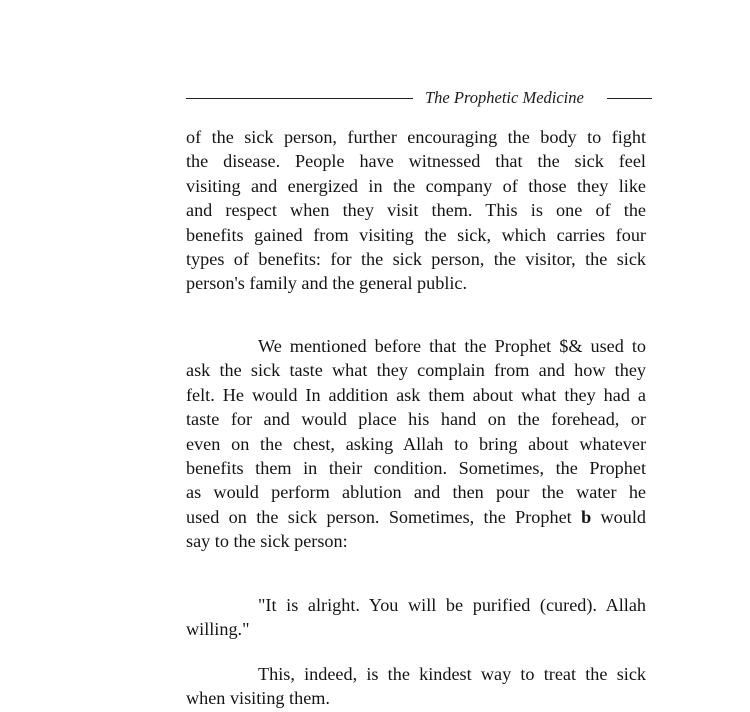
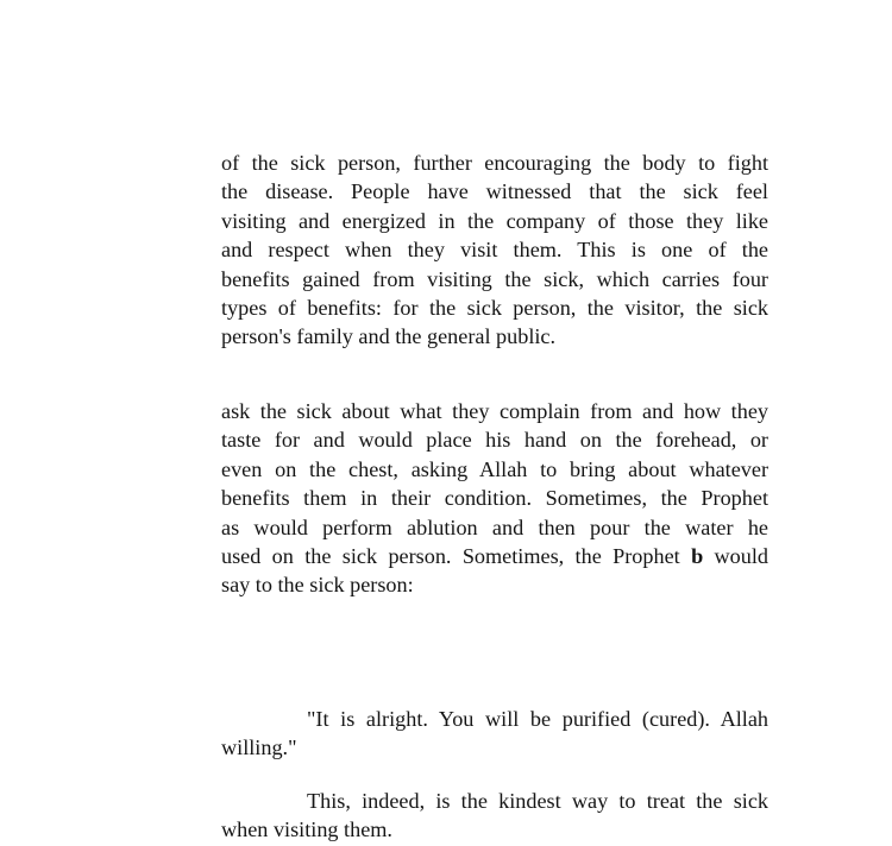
- The Prophetic Medicine
  of the sick person, further encouraging the body to fight
  the disease. People have witnessed that the sick feel
  visiting and energized in the company of those they like
  and respect when they visit them. This is one of the
  benefits gained from visiting the sick, which carries four
  types of benefits: for the sick person, the visitor, the sick
  person's family and the general public.
- We mentioned before that the Prophet $& used to
- ask the sick taste what they complain from and how they
+ ask the sick about what they complain from and how they
- felt. He would In addition ask them about what they had a
  taste for and would place his hand on the forehead, or
  even on the chest, asking Allah to bring about whatever
  benefits them in their condition. Sometimes, the Prophet
  as would perform ablution and then pour the water he
  used on the sick person. Sometimes, the Prophet b would
  say to the sick person:
  "It is alright. You will be purified (cured). Allah
  willing."
  This, indeed, is the kindest way to treat the sick
  when visiting them.
